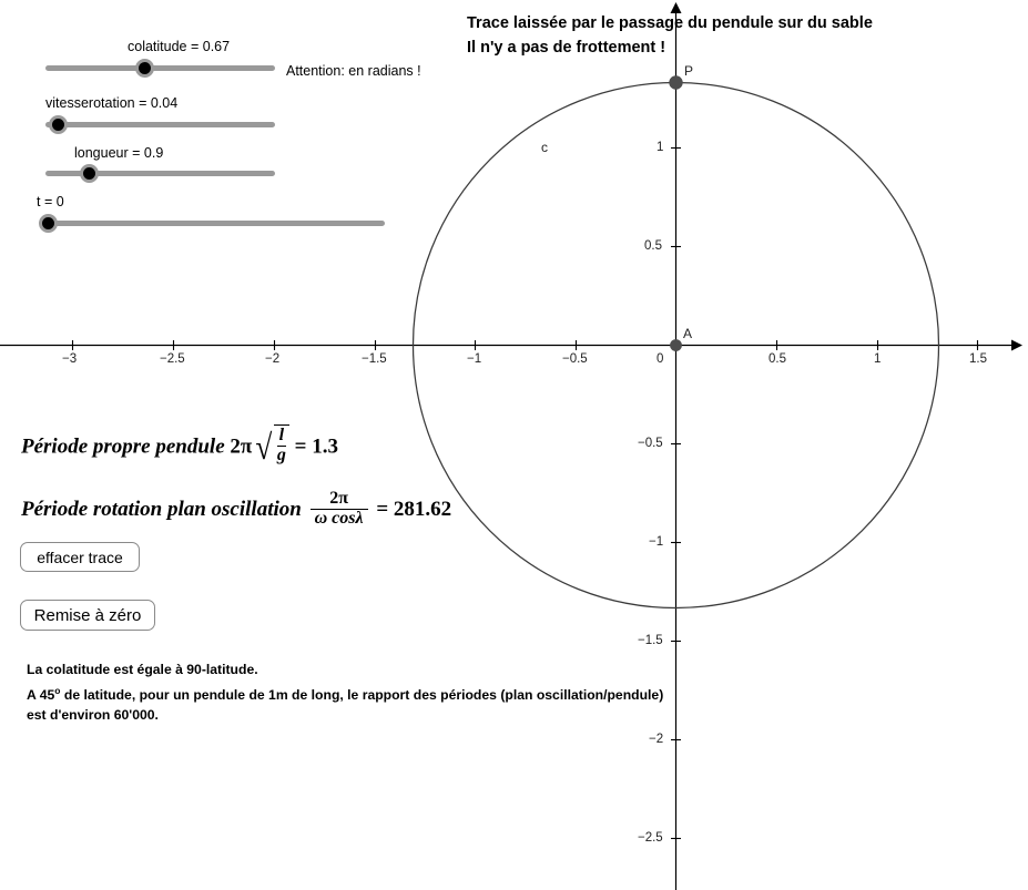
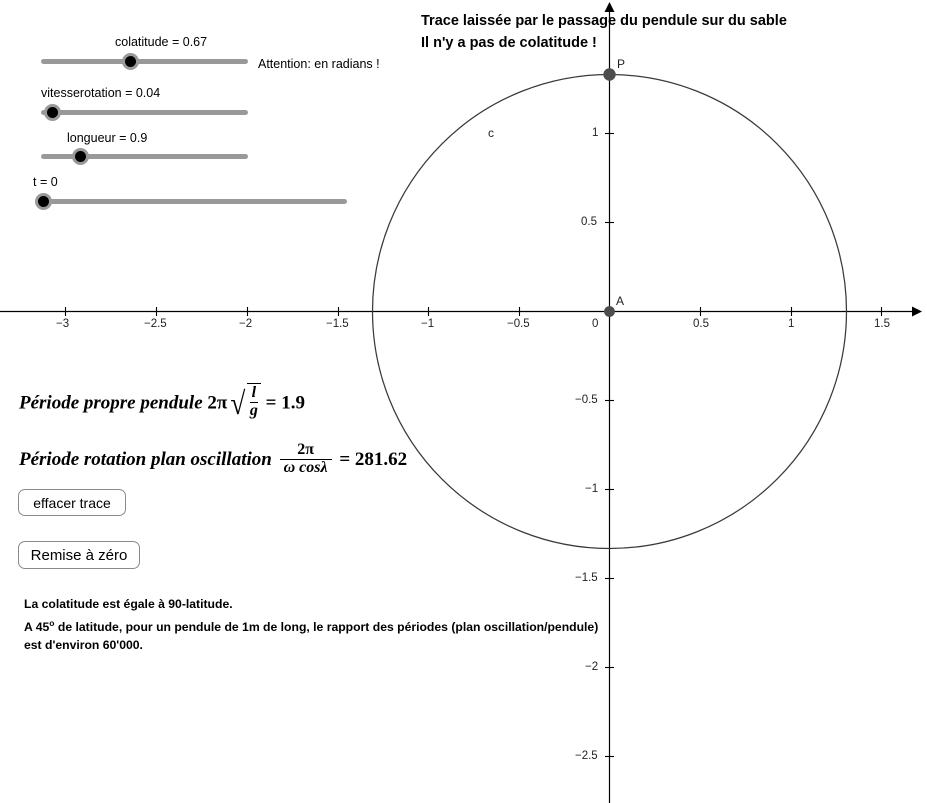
  −3
  −2.5
  −2
  −1.5
  −1
  −0.5
  0
  0.5
  1
  1.5
  1
  0.5
  −0.5
  −1
  −1.5
  −2
  −2.5
  P
  A
  c
  Trace laissée par le passage du pendule sur du sable
- Il n'y a pas de frottement !
+ Il n'y a pas de colatitude !
  colatitude = 0.67
  vitesserotation = 0.04
  longueur = 0.9
  t = 0
  Attention: en radians !
  Période propre pendule 2π √
  l
  g
- = 1.3
+ = 1.9
  Période rotation plan oscillation
  2π
  ω cosλ
  = 281.62
  effacer trace
  Remise à zéro
  La colatitude est égale à 90-latitude.
  A 45o de latitude, pour un pendule de 1m de long, le rapport des périodes (plan oscillation/pendule)
  est d'environ 60'000.
